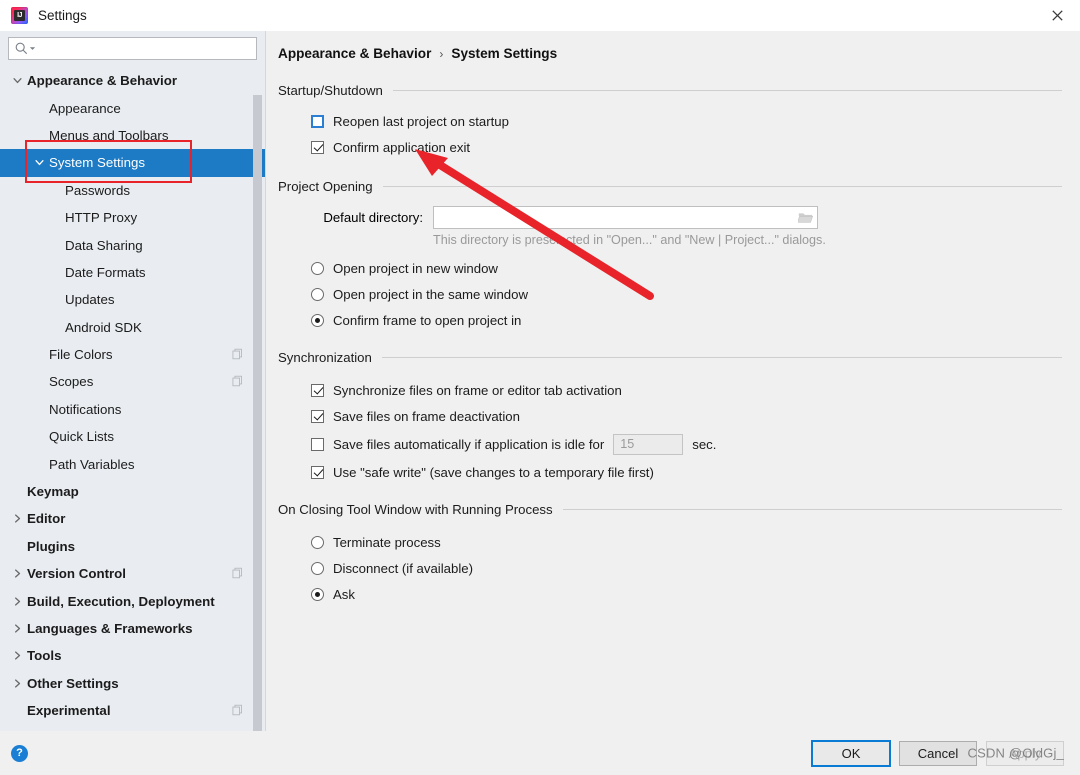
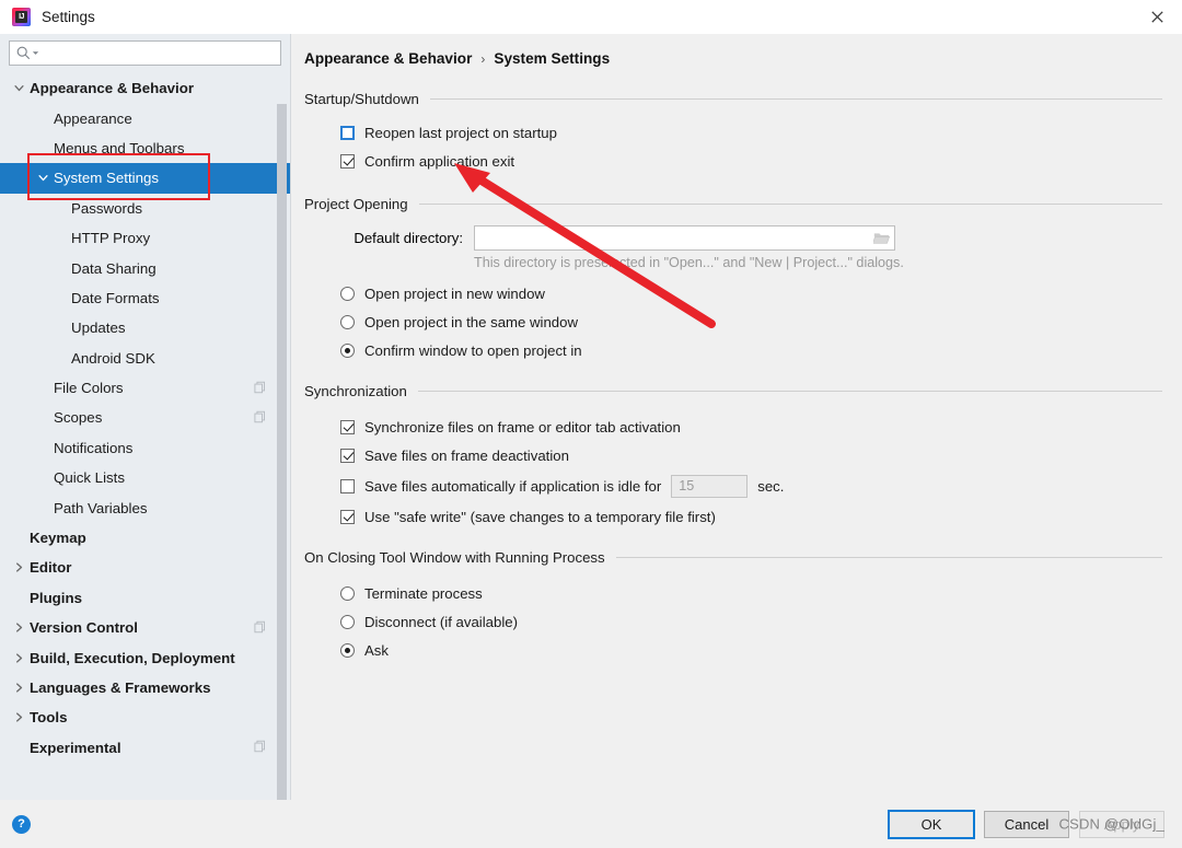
  Settings
  Appearance & Behavior
  Appearance
  Menus and Toolbars
  System Settings
  Passwords
  HTTP Proxy
  Data Sharing
  Date Formats
  Updates
  Android SDK
  File Colors
  Scopes
  Notifications
  Quick Lists
  Path Variables
  Keymap
  Editor
  Plugins
  Version Control
  Build, Execution, Deployment
  Languages & Frameworks
  Tools
- Other Settings
  Experimental
  Appearance & Behavior
  ›
  System Settings
  Startup/Shutdown
  Reopen last project on startup
  Confirm application exit
  Project Opening
  Default directory:
  This directory is prescted in "Open..." and "New | Project..." dialogs.
  Open project in new window
  Open project in the same window
- Confirm frame to open project in
+ Confirm window to open project in
  Synchronization
  Synchronize files on frame or editor tab activation
  Save files on frame deactivation
  Save files automatically if application is idle for
  15
  sec.
  Use "safe write" (save changes to a temporary file first)
  On Closing Tool Window with Running Process
  Terminate process
  Disconnect (if available)
  Ask
  ?
  OK
  Cancel
  Apply
  CSDN @OldGj_
